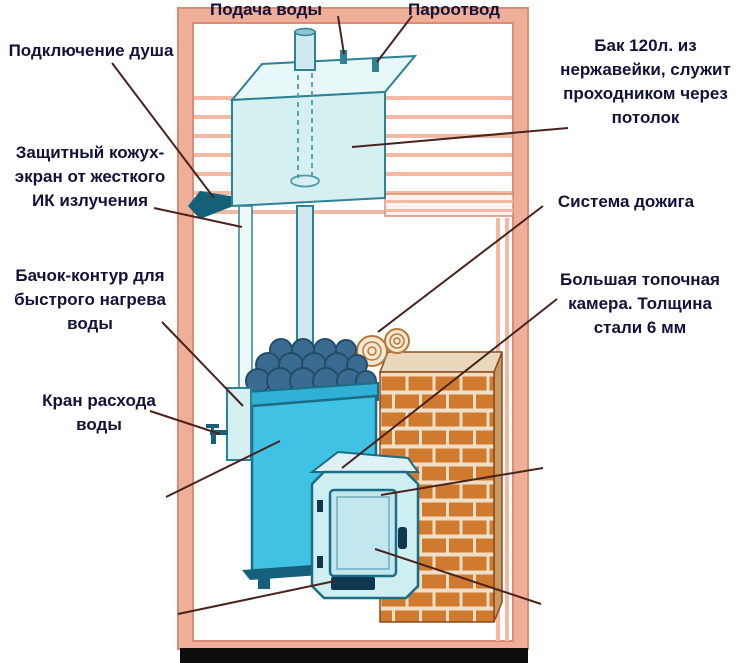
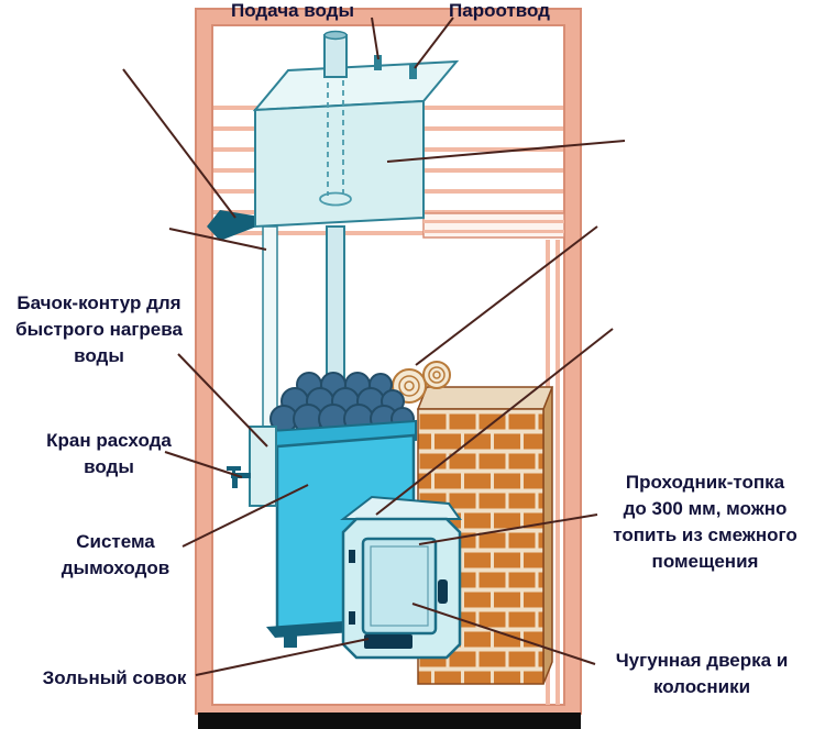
  Подача воды
  Пароотвод
- Подключение душа
- Бак 120л. из
- нержавейки, служит
- проходником через
- потолок
- Защитный кожух-
- экран от жесткого
- ИК излучения
- Система дожига
  Бачок-контур для
  быстрого нагрева
  воды
- Большая топочная
- камера. Толщина
- стали 6 мм
  Кран расхода
  воды
+ Проходник-топка
+ до 300 мм, можно
+ топить из смежного
+ помещения
+ Система
+ дымоходов
+ Чугунная дверка и
+ колосники
+ Зольный совок
